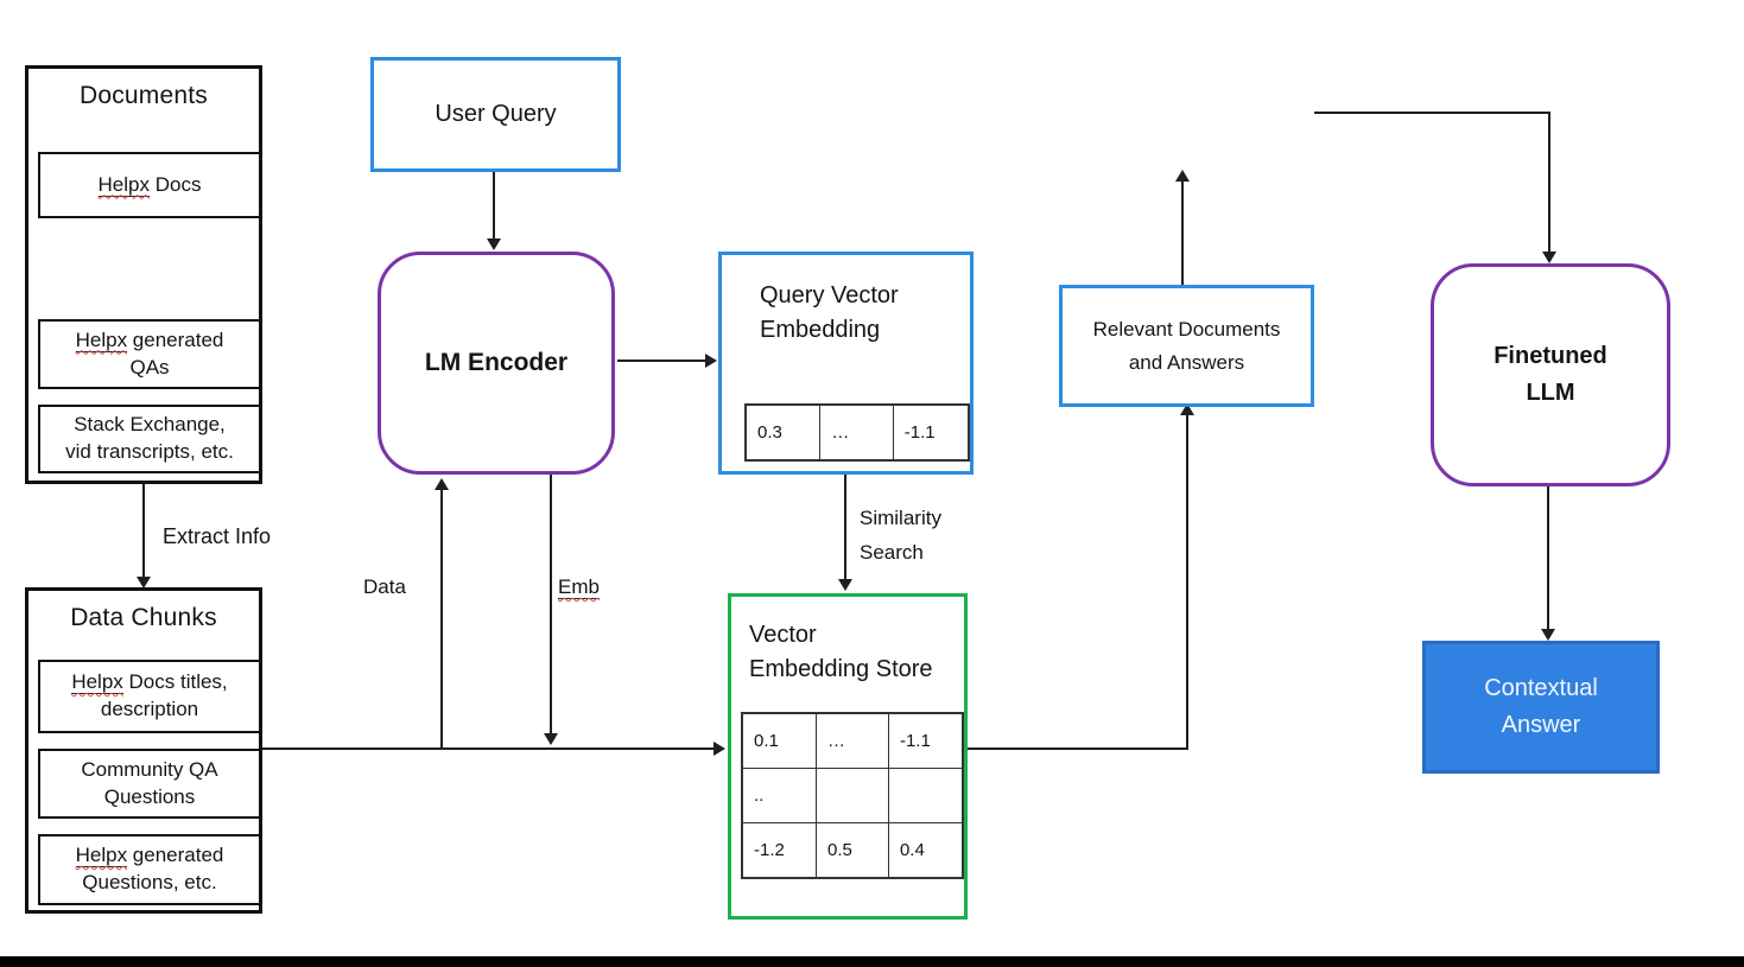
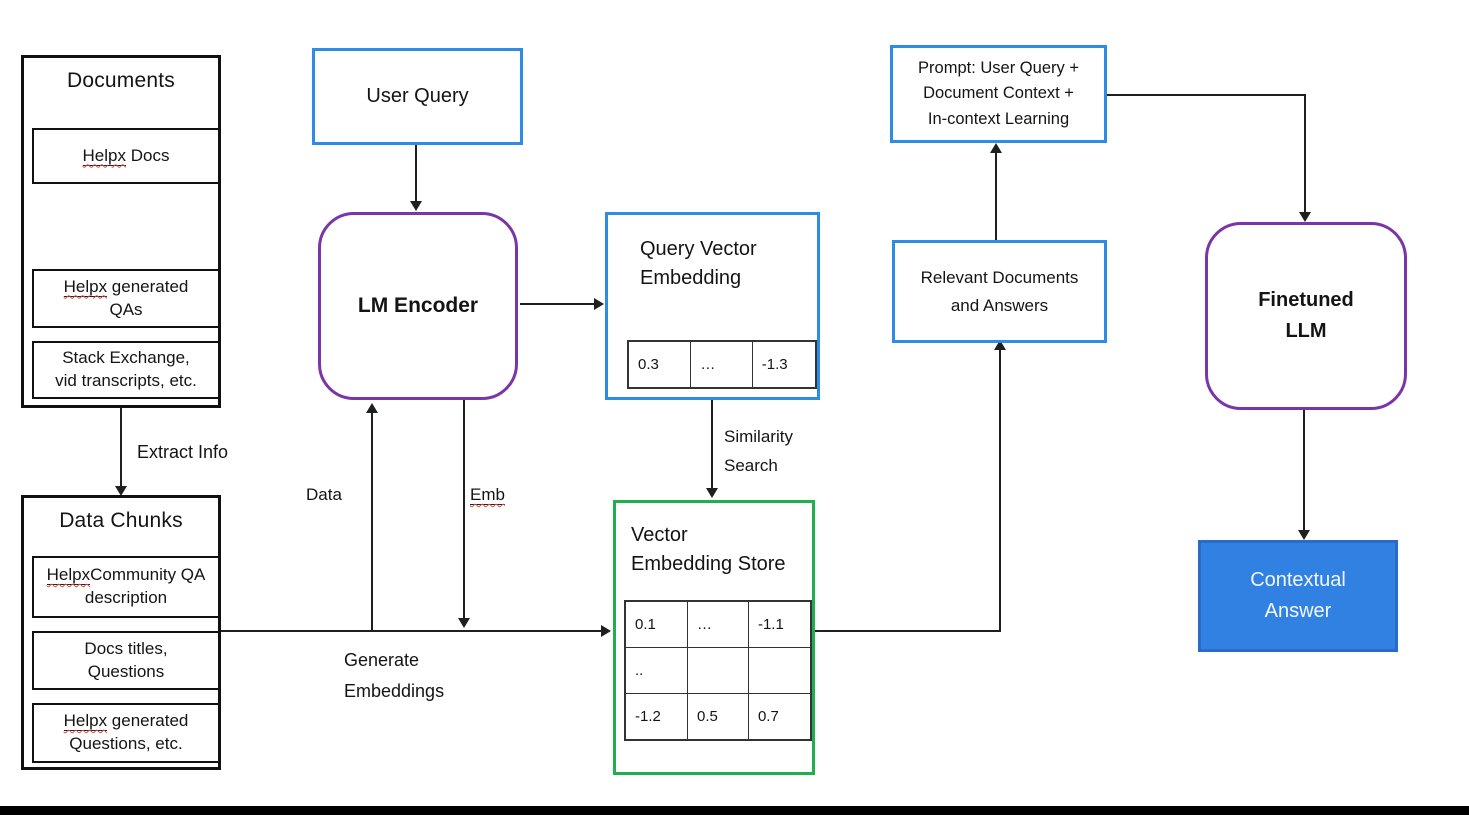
  Documents
  Helpx Docs
  Helpx generated
  QAs
  Stack Exchange,
  vid transcripts, etc.
  Extract Info
  Data Chunks
- Helpx Docs titles,
+ HelpxCommunity QA
  description
- Community QA
+ Docs titles,
  Questions
  Helpx generated
  Questions, etc.
  User Query
  LM Encoder
  Query Vector
  Embedding
- 0.3	…	-1.1
+ 0.3	…	-1.3
  Similarity Search
  Vector
  Embedding Store
  0.1	…	-1.1
  ..
- -1.2	0.5	0.4
+ -1.2	0.5	0.7
  Data
  Emb
+ Generate Embeddings
  Relevant Documents
  and Answers
+ Prompt: User Query +
+ Document Context +
+ In-context Learning
  Finetuned
  LLM
  Contextual
  Answer
